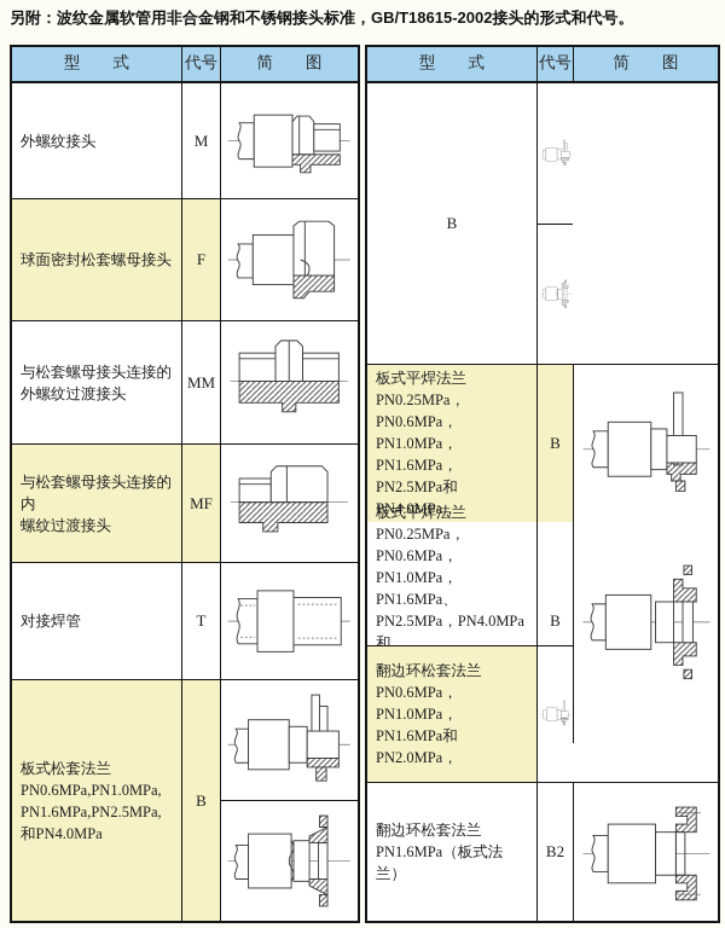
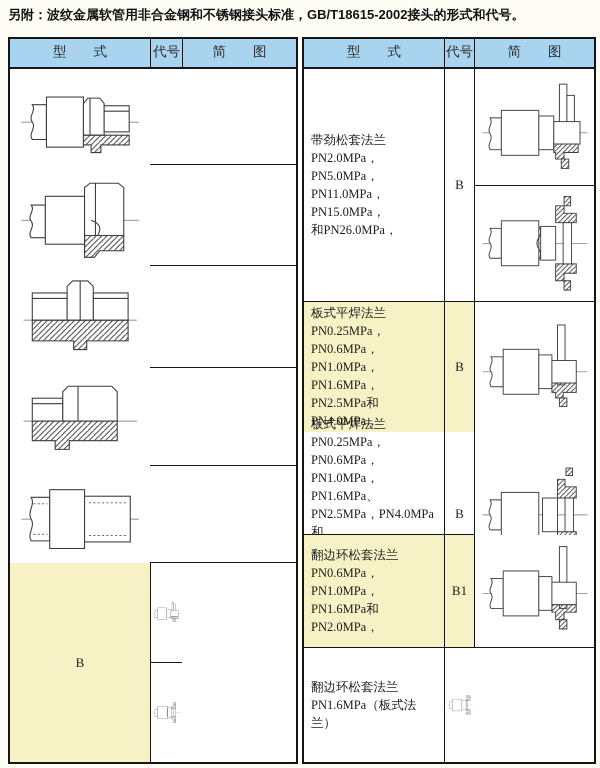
  另附：波纹金属软管用非合金钢和不锈钢接头标准，GB/T18615-2002接头的形式和代号。
  型 式
  代号
  简 图
- 外螺纹接头
- M
- 球面密封松套螺母接头
- F
- 与松套螺母接头连接的
- 外螺纹过渡接头
- MM
- 与松套螺母接头连接的内
- 螺纹过渡接头
- MF
- 对接焊管
- T
- 板式松套法兰
- PN0.6MPa,PN1.0MPa,
- PN1.6MPa,PN2.5MPa,
- 和PN4.0MPa
  B
  型 式
  代号
  简 图
+ 带劲松套法兰
+ PN2.0MPa，PN5.0MPa，
+ PN11.0MPa，PN15.0MPa，
+ 和PN26.0MPa，
  B
  板式平焊法兰
  PN0.25MPa，PN0.6MPa，
  PN1.0MPa，PN1.6MPa，
  PN2.5MPa和PN4.0MPa，
  B
  板式平焊法兰
  PN0.25MPa，PN0.6MPa，
  PN1.0MPa，PN1.6MPa、
  PN2.5MPa，PN4.0MPa和
  B
  翻边环松套法兰
  PN0.6MPa，PN1.0MPa，
  PN1.6MPa和PN2.0MPa，
+ B1
  翻边环松套法兰
  PN1.6MPa（板式法兰）
- B2
